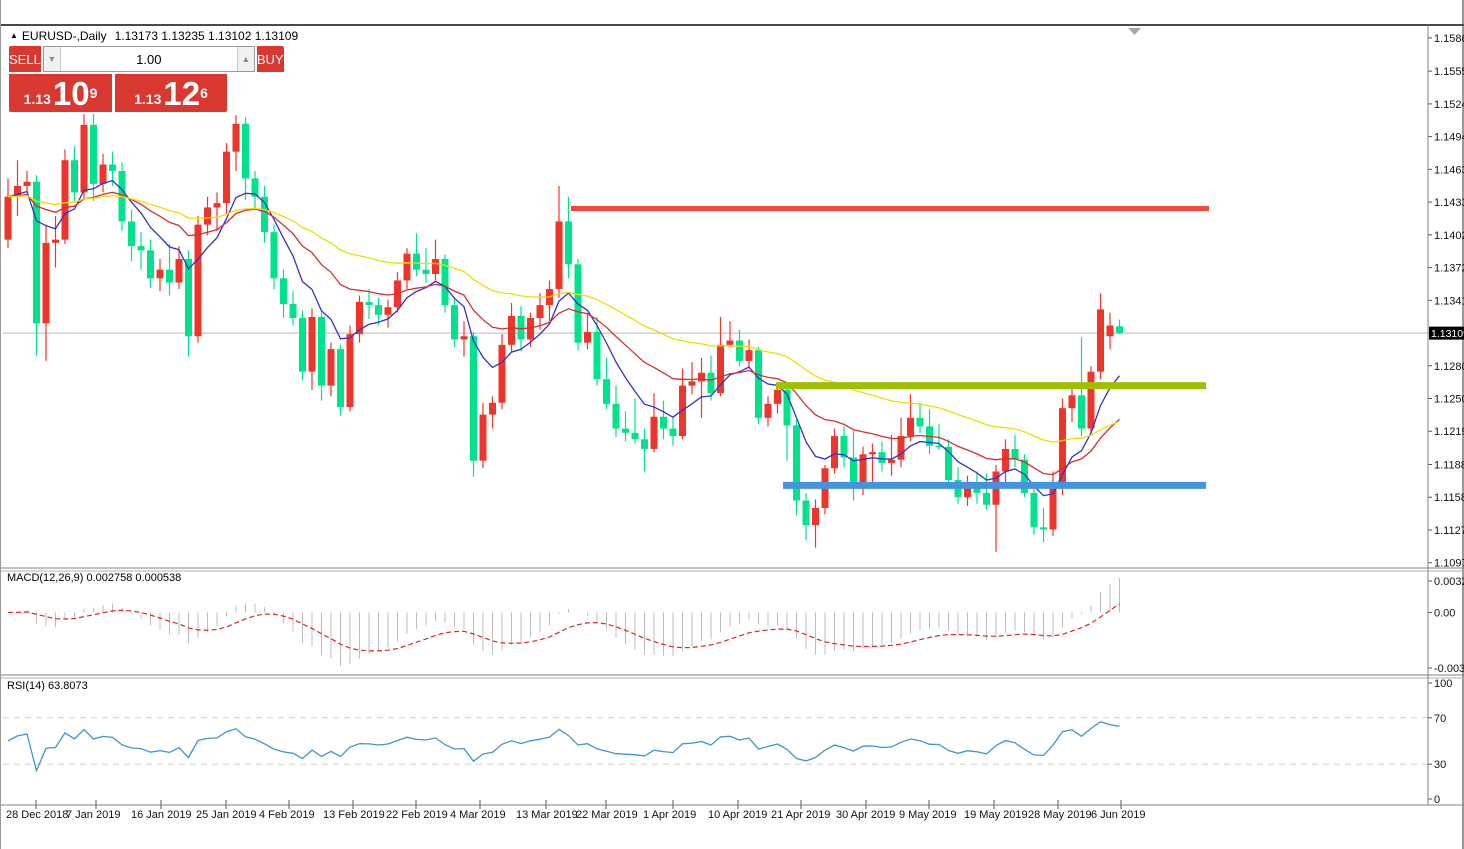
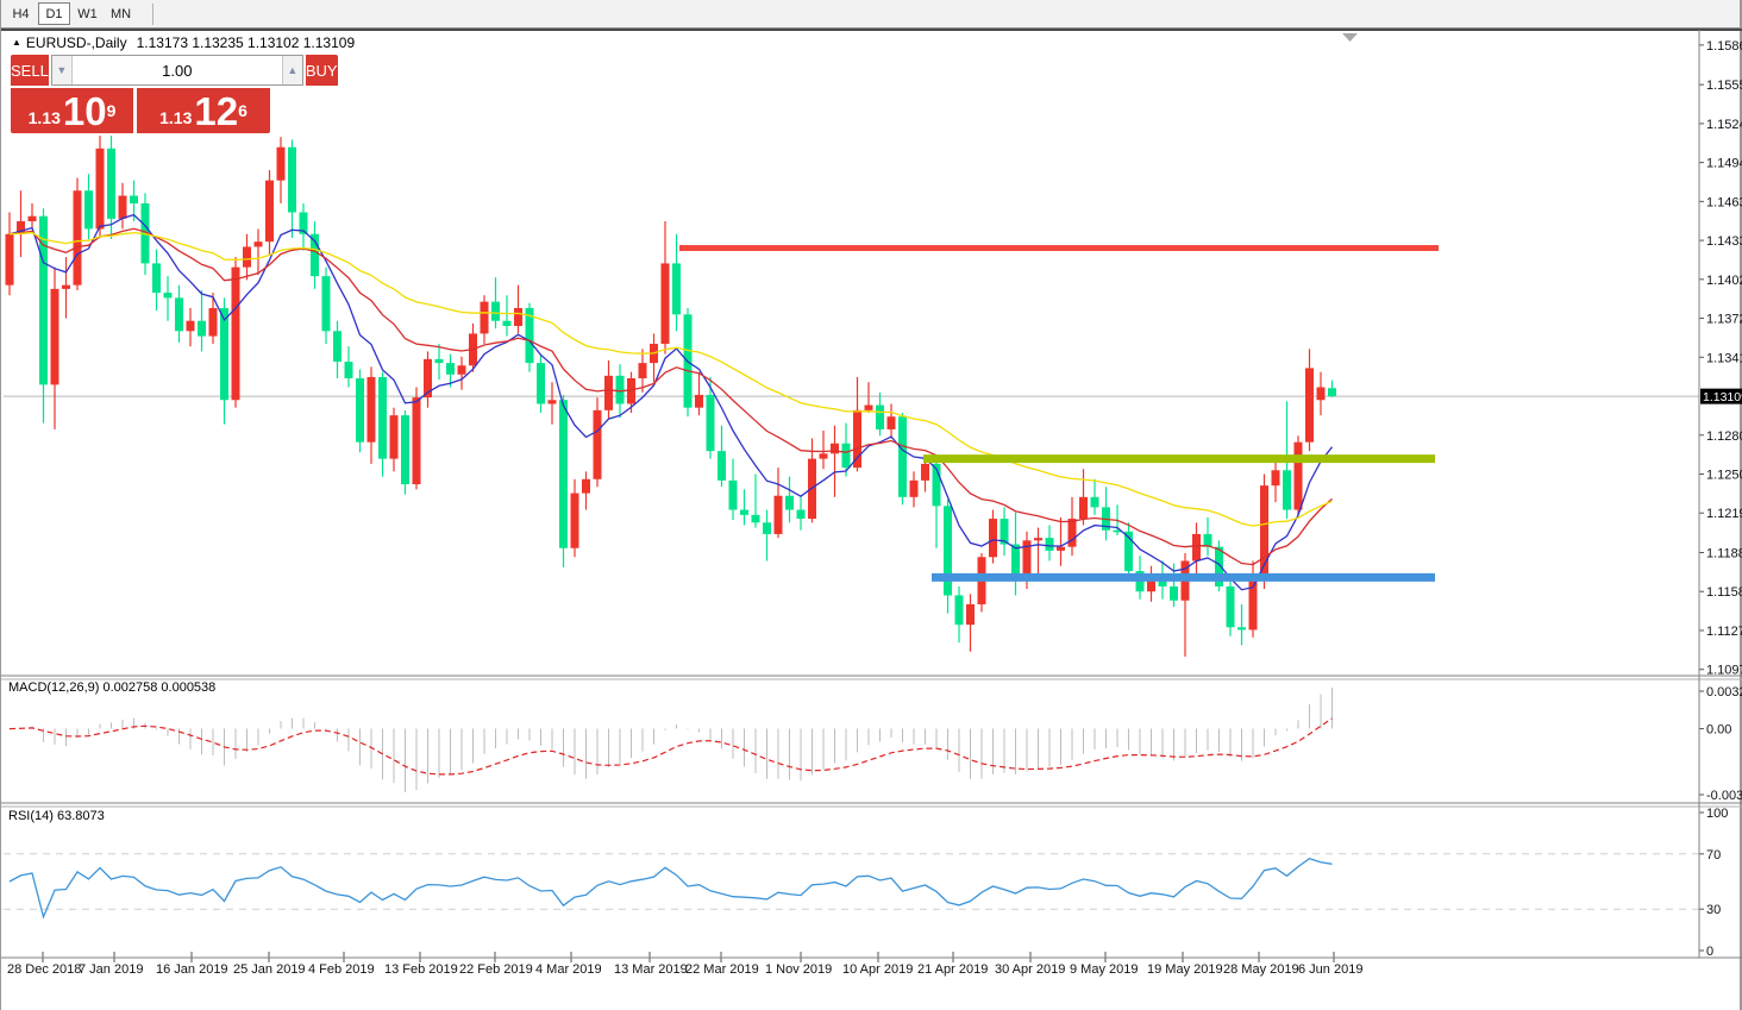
+ H4
+ D1
+ W1
+ MN
  1.158
  1.155
  1.152
  1.149
  1.146
  1.143
  1.140
  1.137
  1.134
  1.128
  1.125
  1.121
  1.118
  1.115
  1.112
  1.109
  1.1310
  0.00
  100
  70
  30
  0
  28 Dec 2018
  7 Jan 2019
  16 Jan 2019
  25 Jan 2019
  4 Feb 2019
  13 Feb 2019
  22 Feb 2019
  4 Mar 2019
  13 Mar 2019
  22 Mar 2019
- 1 Apr 2019
+ 1 Nov 2019
  10 Apr 2019
  21 Apr 2019
  30 Apr 2019
  9 May 2019
  19 May 2019
  28 May 2019
  6 Jun 2019
  ▲ EURUSD-,Daily 1.13173 1.13235 1.13102 1.13109
  SELL
  ▼
  1.00
  ▲
  BUY
  1.13
  10
  9
  1.13
  12
  6
  MACD(12,26,9) 0.002758 0.000538
  RSI(14) 63.8073
